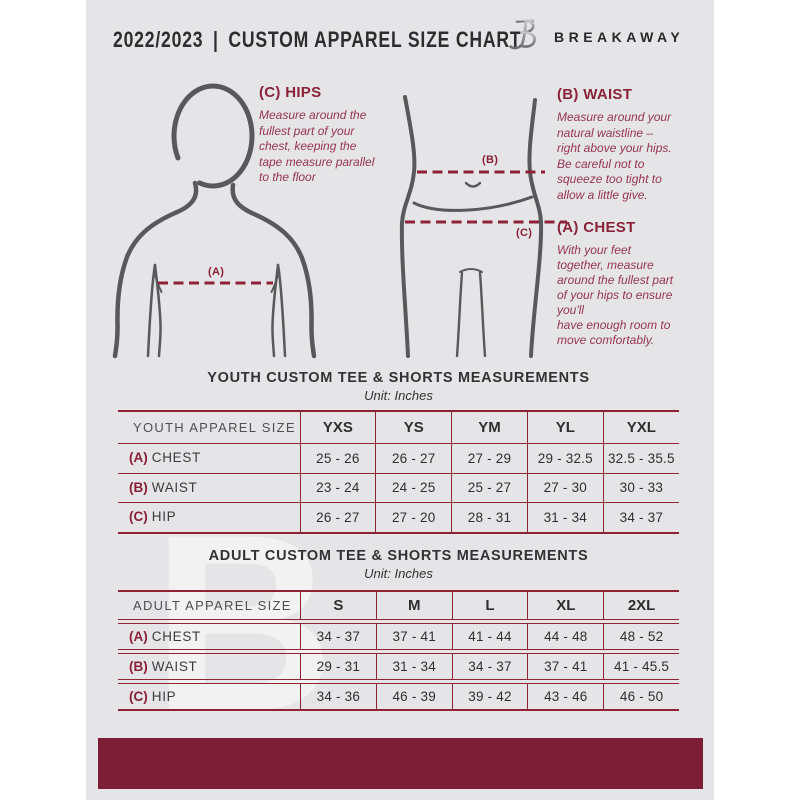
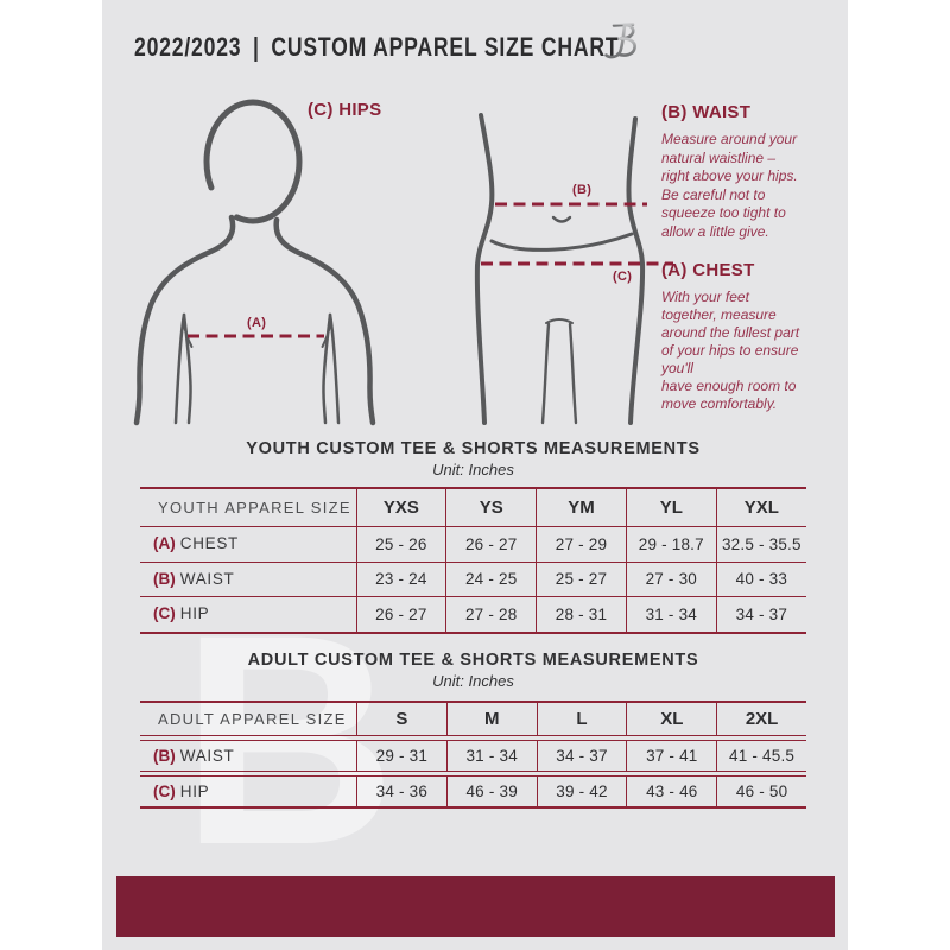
  B
  2022/2023
  |
  CUSTOM APPAREL SIZE CHART
- BREAKAWAY
  (A)
  (B)
  (C)
  (C) HIPS
- Measure around the
- fullest part of your
- chest, keeping the
- tape measure parallel
- to the floor
  (B) WAIST
  Measure around your
  natural waistline –
  right above your hips.
  Be careful not to
  squeeze too tight to
  allow a little give.
  (A) CHEST
  With your feet
  together, measure
  around the fullest part
  of your hips to ensure
  you'll
  have enough room to
  move comfortably.
  YOUTH CUSTOM TEE & SHORTS MEASUREMENTS
  Unit: Inches
  YOUTH APPAREL SIZE	YXS	YS	YM	YL	YXL
- (A) CHEST	25 - 26	26 - 27	27 - 29	29 - 32.5	32.5 - 35.5
+ (A) CHEST	25 - 26	26 - 27	27 - 29	29 - 18.7	32.5 - 35.5
- (B) WAIST	23 - 24	24 - 25	25 - 27	27 - 30	30 - 33
+ (B) WAIST	23 - 24	24 - 25	25 - 27	27 - 30	40 - 33
- (C) HIP	26 - 27	27 - 20	28 - 31	31 - 34	34 - 37
+ (C) HIP	26 - 27	27 - 28	28 - 31	31 - 34	34 - 37
  ADULT CUSTOM TEE & SHORTS MEASUREMENTS
  Unit: Inches
  ADULT APPAREL SIZE	S	M	L	XL	2XL
- (A) CHEST	34 - 37	37 - 41	41 - 44	44 - 48	48 - 52
  (B) WAIST	29 - 31	31 - 34	34 - 37	37 - 41	41 - 45.5
  (C) HIP	34 - 36	46 - 39	39 - 42	43 - 46	46 - 50
